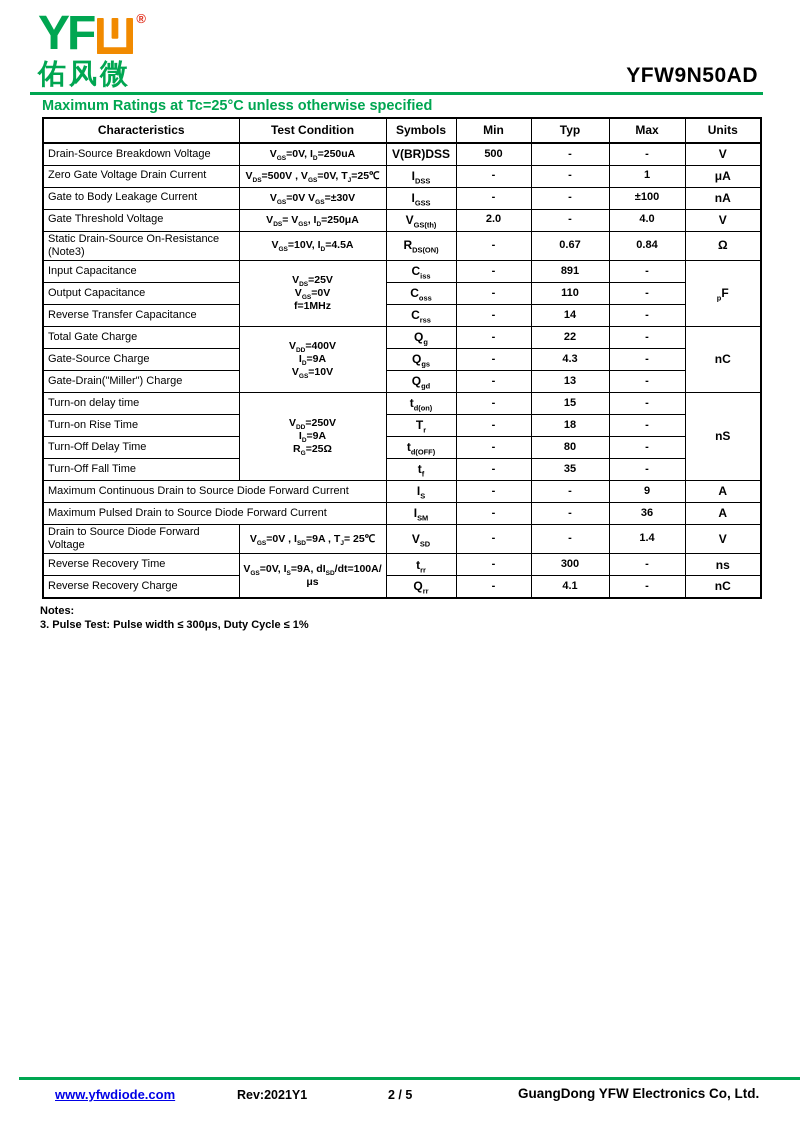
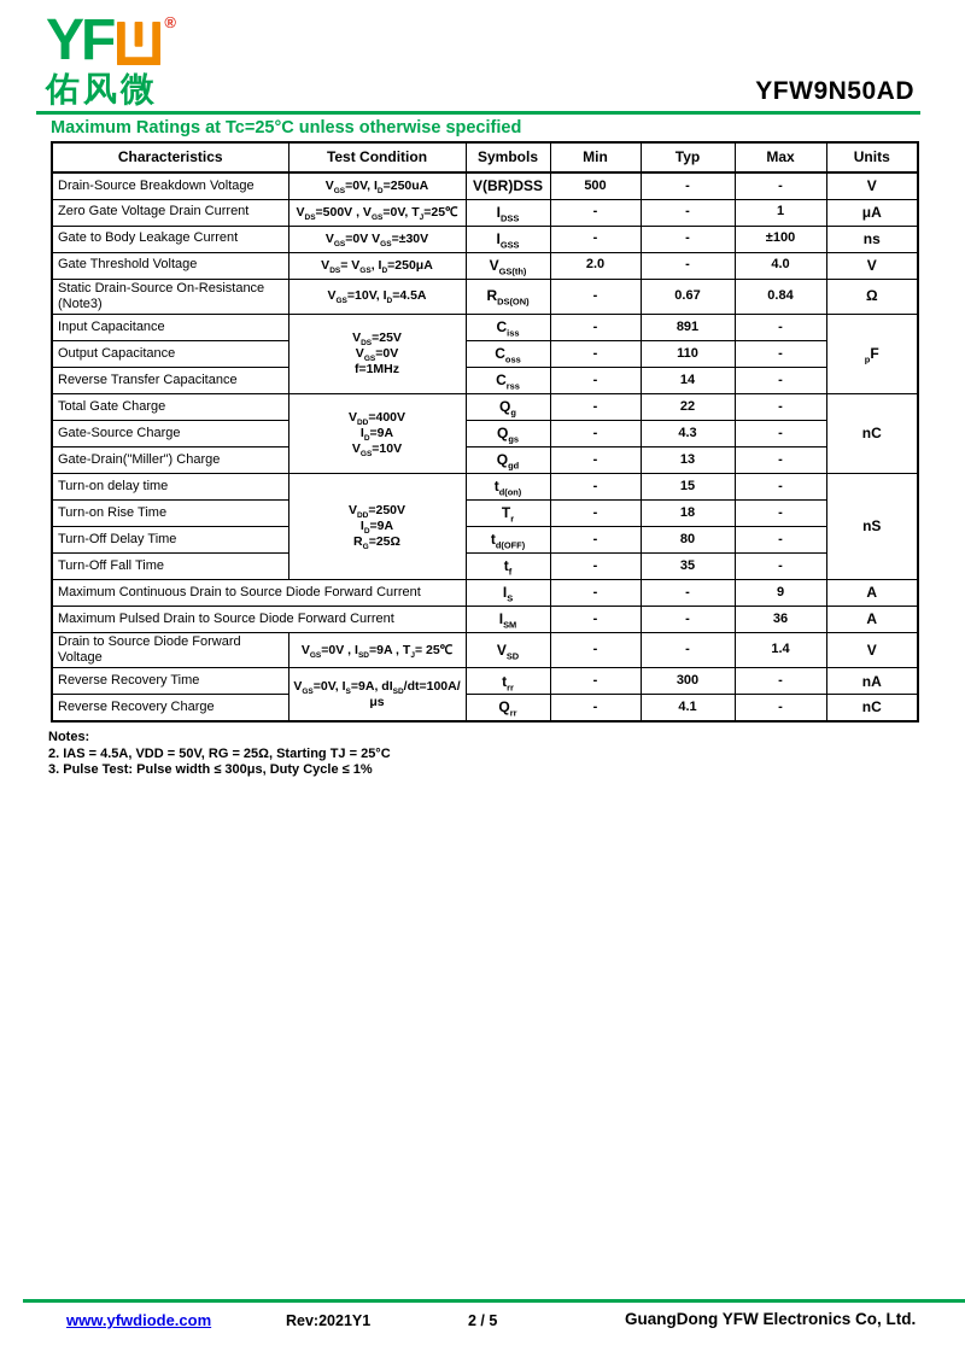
  YF
  ®
  佑风微
  YFW9N50AD
  Maximum Ratings at Tc=25°C unless otherwise specified
  Characteristics	Test Condition	Symbols	Min	Typ	Max	Units
  Drain-Source Breakdown Voltage	V =0V, I =250uA	V(BR)DSS	500	-	-	V
  Zero Gate Voltage Drain Current	V =500V , V =0V, T =25℃	IDSS	-	-	1	μA
- Gate to Body Leakage Current	V =0V V =±30V	IGSS	-	-	±100	nA
+ Gate to Body Leakage Current	V =0V V =±30V	IGSS	-	-	±100	ns
  Gate Threshold Voltage	V = V , I =250μA	VGS(th)	2.0	-	4.0	V
  Static Drain-Source On-Resistance (Note3)	V =10V, I =4.5A	RDS(ON)	-	0.67	0.84	Ω
  Input Capacitance	V =25V V =0V f=1MHz	Ciss	-	891	-	pF
  Output Capacitance	Coss	-	110	-
  Reverse Transfer Capacitance	Crss	-	14	-
  Total Gate Charge	V =400V I =9A V =10V	Qg	-	22	-	nC
  Gate-Source Charge	Qgs	-	4.3	-
  Gate-Drain("Miller") Charge	Qgd	-	13	-
  Turn-on delay time	V =250V I =9A R =25Ω	td(on)	-	15	-	nS
  Turn-on Rise Time	Tr	-	18	-
  Turn-Off Delay Time	td(OFF)	-	80	-
  Turn-Off Fall Time	tf	-	35	-
  Maximum Continuous Drain to Source Diode Forward Current	IS	-	-	9	A
  Maximum Pulsed Drain to Source Diode Forward Current	ISM	-	-	36	A
  Drain to Source Diode Forward Voltage	V =0V , I =9A , T = 25℃	VSD	-	-	1.4	V
- Reverse Recovery Time	V =0V, I =9A, dI /dt=100A/μs	trr	-	300	-	ns
+ Reverse Recovery Time	V =0V, I =9A, dI /dt=100A/μs	trr	-	300	-	nA
  Reverse Recovery Charge	Qrr	-	4.1	-	nC
  Notes:
+ 2. IAS = 4.5A, VDD = 50V, RG = 25Ω, Starting TJ = 25°C
  3. Pulse Test: Pulse width ≤ 300μs, Duty Cycle ≤ 1%
  www.yfwdiode.com
  Rev:2021Y1
  2 / 5
  GuangDong YFW Electronics Co, Ltd.
